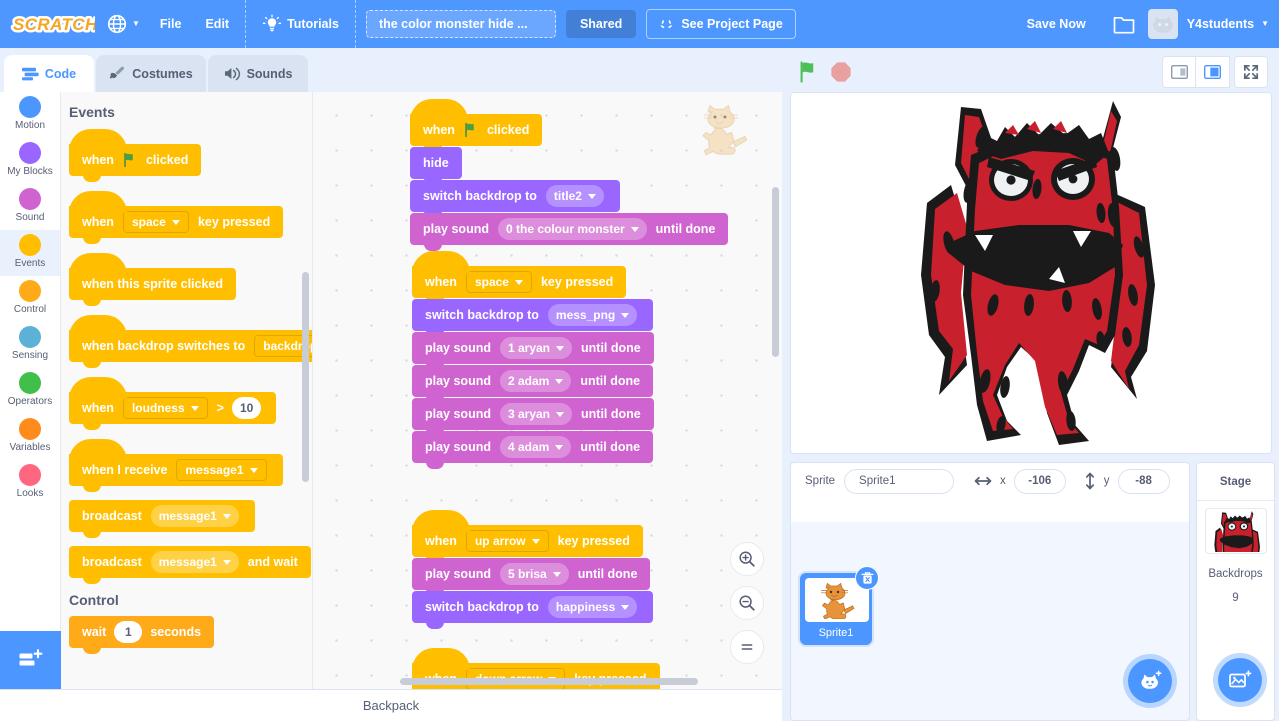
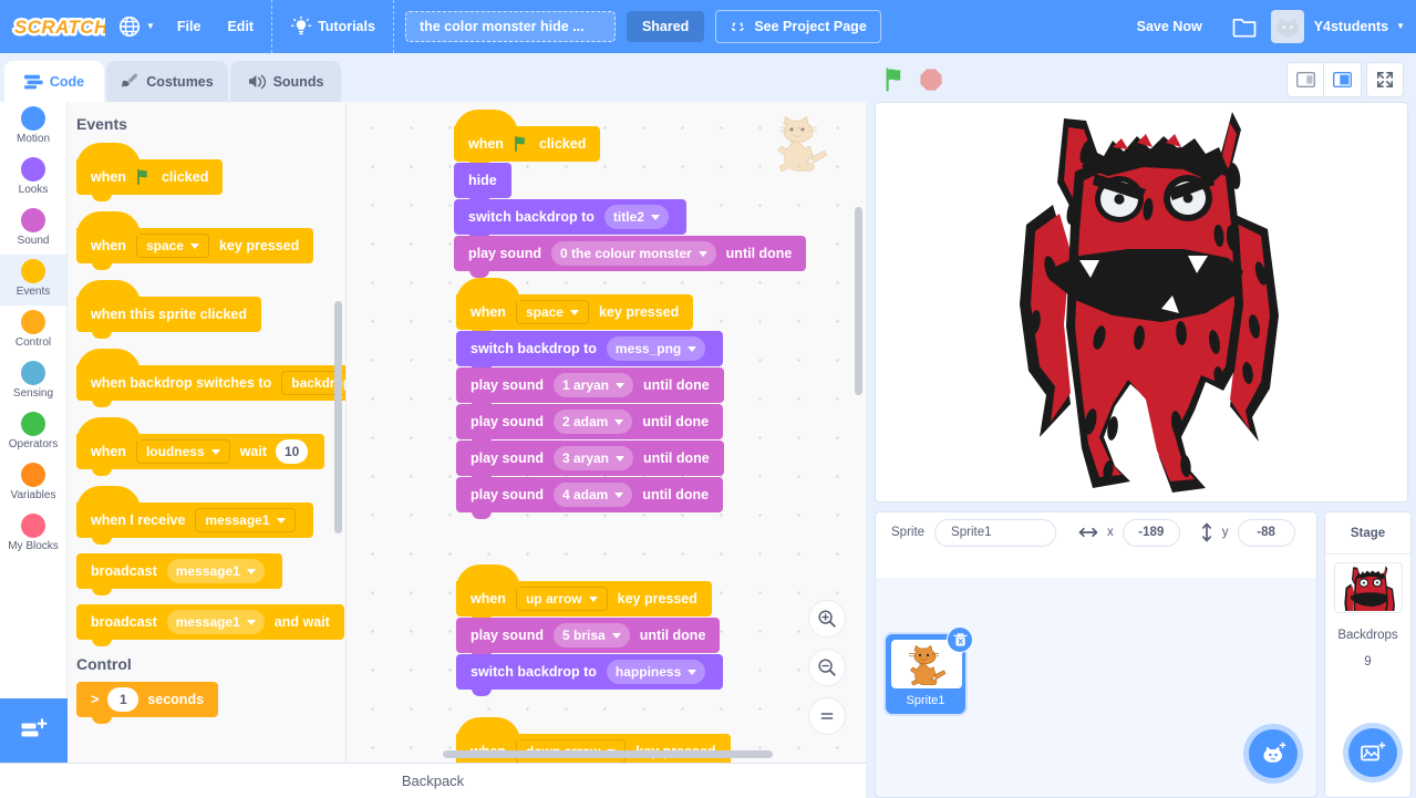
  SCRATCH
  ▼
  File
  Edit
  Tutorials
  the color monster hide ...
  Shared
  See Project Page
  Save Now
  Y4students
  ▼
  Code
  Costumes
  Sounds
  Motion
- My Blocks
+ Looks
  Sound
  Events
  Control
  Sensing
  Operators
  Variables
- Looks
+ My Blocks
  Events
  when
  clicked
  when
  space
  key pressed
  when this sprite clicked
  when backdrop switches to
  when
  loudness
- >
+ wait
  10
  when I receive
  message1
  broadcast
  message1
  broadcast
  message1
  and wait
  Control
- wait
+ >
  1
  seconds
  when
  clicked
  hide
  switch backdrop to
  title2
  play sound
  0 the colour monster
  until done
  when
  space
  key pressed
  switch backdrop to
  mess_png
  play sound
  1 aryan
  until done
  play sound
  2 adam
  until done
  play sound
  3 aryan
  until done
  play sound
  4 adam
  until done
  when
  up arrow
  key pressed
  play sound
  5 brisa
  until done
  switch backdrop to
  happiness
  Backpack
  Sprite
  Sprite1
  x
- -106
+ -189
  y
  -88
  Sprite1
  Stage
  Backdrops
  9
